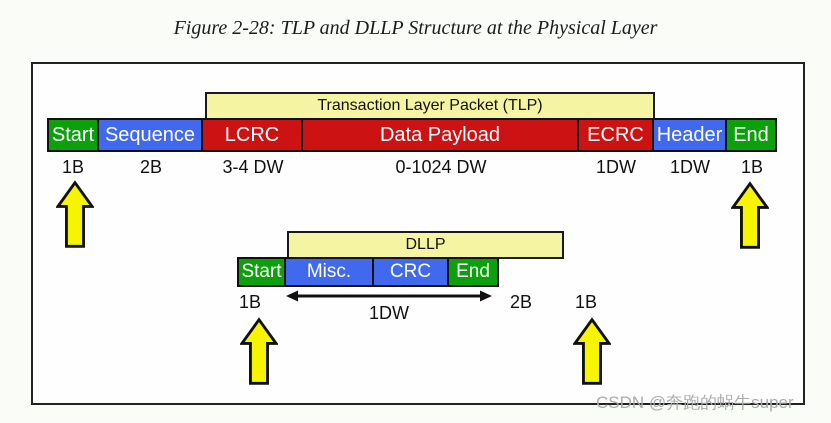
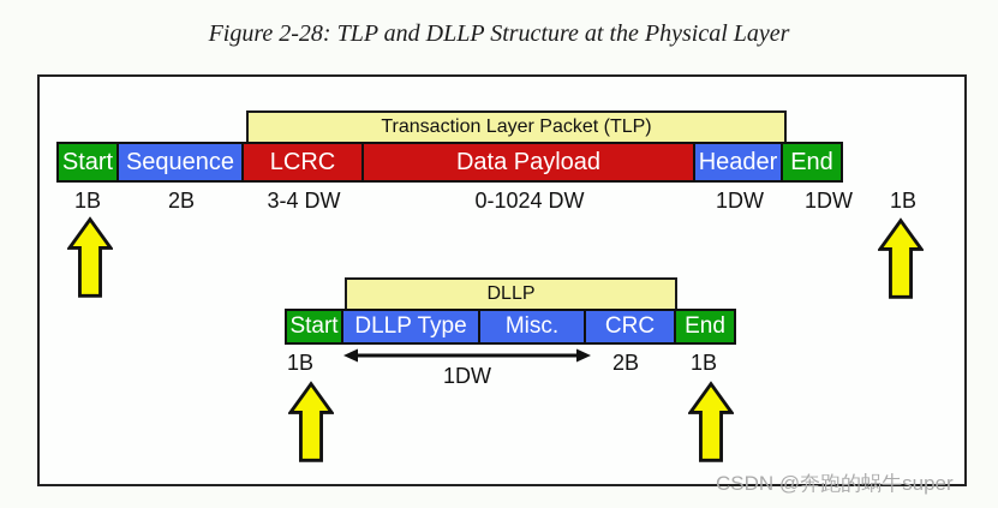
  Figure 2-28: TLP and DLLP Structure at the Physical Layer
  Transaction Layer Packet (TLP)
  Start
  Sequence
  LCRC
  Data Payload
- ECRC
  Header
  End
  1B
  2B
  3-4 DW
  0-1024 DW
  1DW
  1DW
  1B
  DLLP
  Start
+ DLLP Type
  Misc.
  CRC
  End
  1B
  2B
  1B
  1DW
  CSDN @奔跑的蜗牛super
